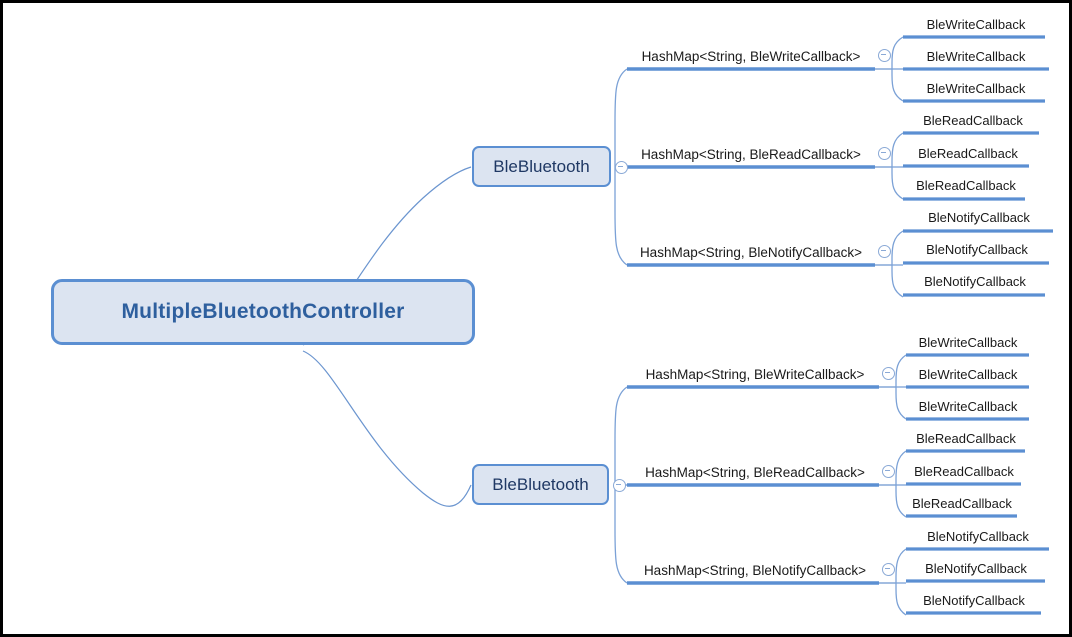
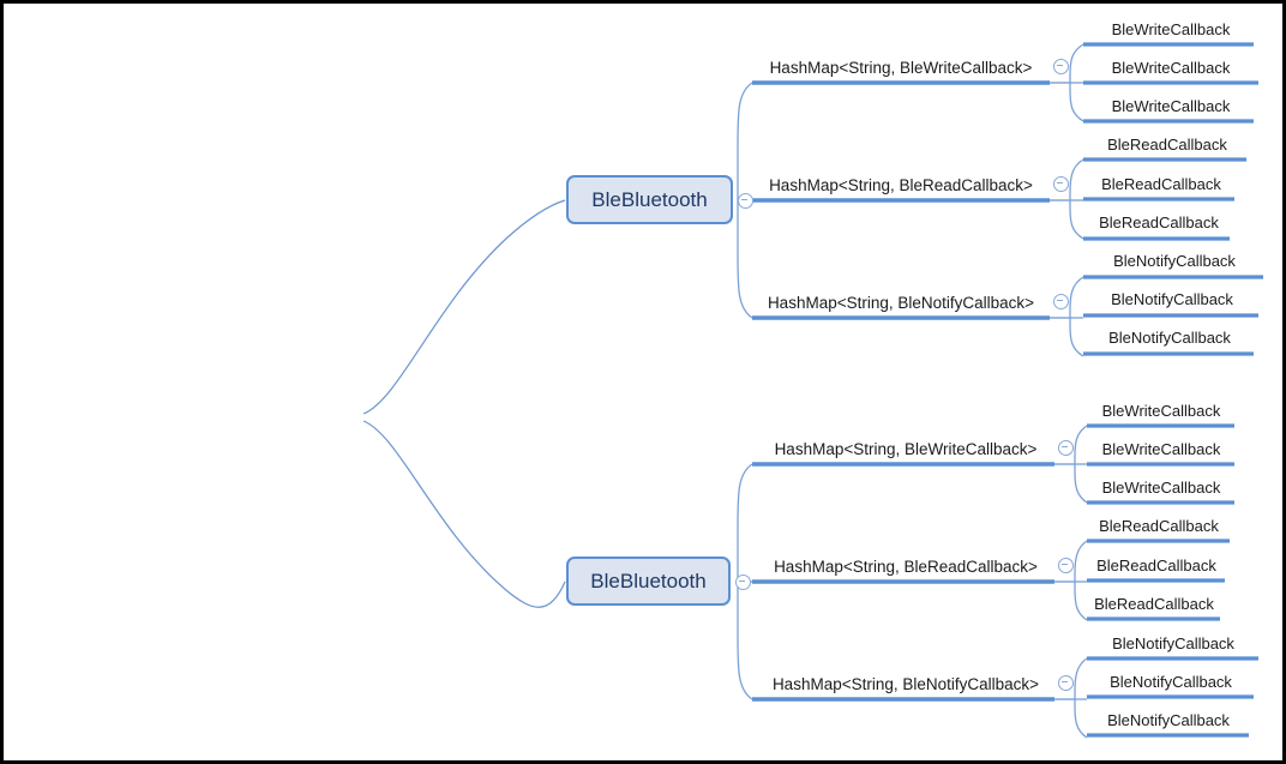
- MultipleBluetoothController
  BleBluetooth
  BleBluetooth
  HashMap<String, BleWriteCallback>
  HashMap<String, BleReadCallback>
  HashMap<String, BleNotifyCallback>
  HashMap<String, BleWriteCallback>
  HashMap<String, BleReadCallback>
  HashMap<String, BleNotifyCallback>
  BleWriteCallback
  BleWriteCallback
  BleWriteCallback
  BleReadCallback
  BleReadCallback
  BleReadCallback
  BleNotifyCallback
  BleNotifyCallback
  BleNotifyCallback
  BleWriteCallback
  BleWriteCallback
  BleWriteCallback
  BleReadCallback
  BleReadCallback
  BleReadCallback
  BleNotifyCallback
  BleNotifyCallback
  BleNotifyCallback
